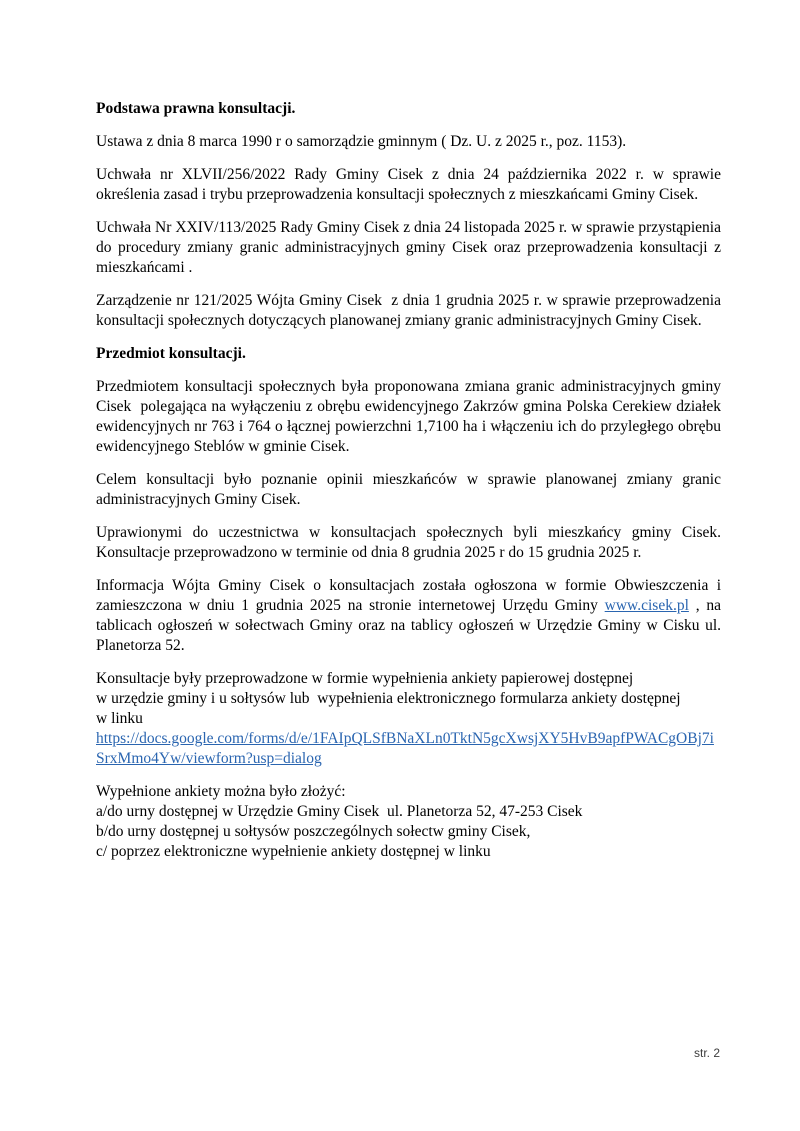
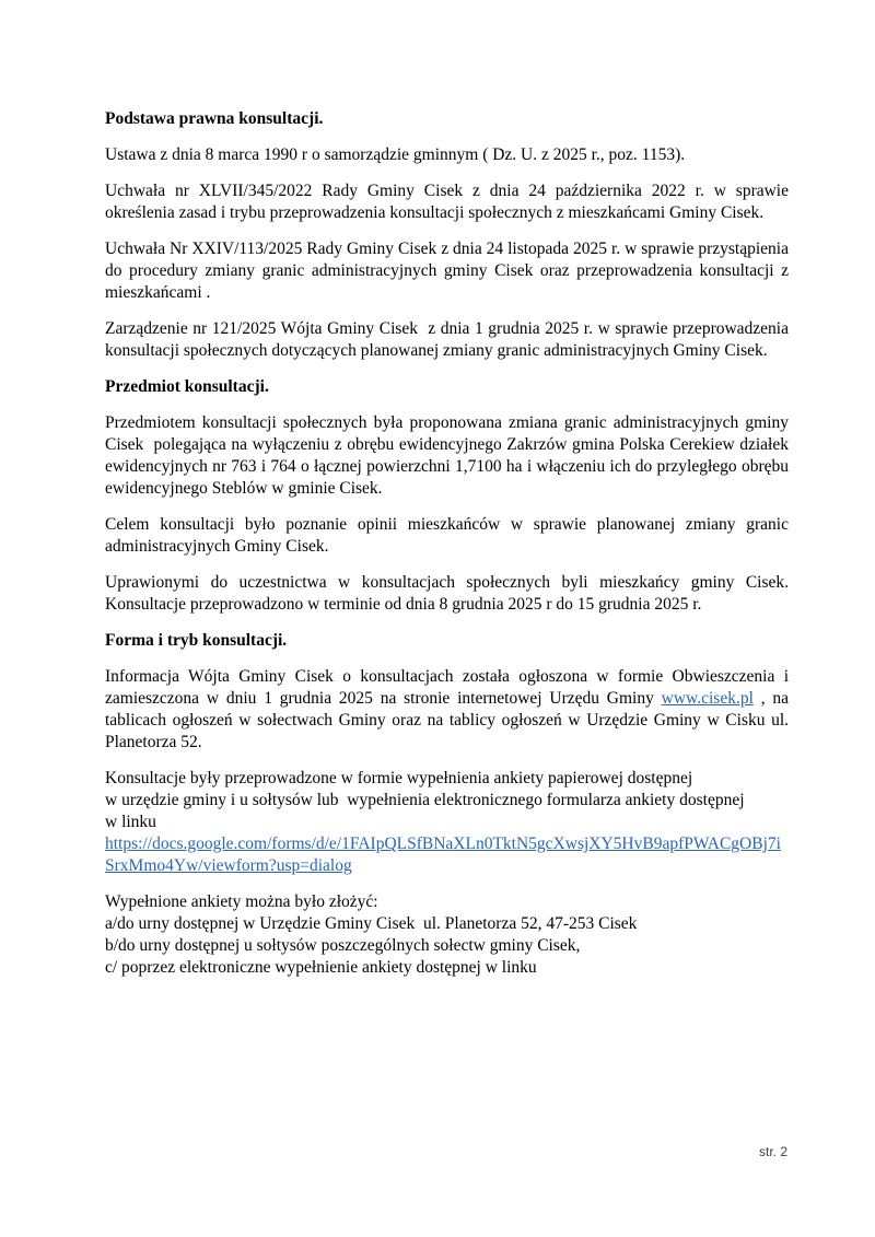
  Podstawa prawna konsultacji.
  Ustawa z dnia 8 marca 1990 r o samorządzie gminnym ( Dz. U. z 2025 r., poz. 1153).
- Uchwała nr XLVII/256/2022 Rady Gminy Cisek z dnia 24 października 2022 r. w sprawie określenia zasad i trybu przeprowadzenia konsultacji społecznych z mieszkańcami Gminy Cisek.
+ Uchwała nr XLVII/345/2022 Rady Gminy Cisek z dnia 24 października 2022 r. w sprawie określenia zasad i trybu przeprowadzenia konsultacji społecznych z mieszkańcami Gminy Cisek.
  Uchwała Nr XXIV/113/2025 Rady Gminy Cisek z dnia 24 listopada 2025 r. w sprawie przystąpienia do procedury zmiany granic administracyjnych gminy Cisek oraz przeprowadzenia konsultacji z mieszkańcami .
  Zarządzenie nr 121/2025 Wójta Gminy Cisek z dnia 1 grudnia 2025 r. w sprawie przeprowadzenia konsultacji społecznych dotyczących planowanej zmiany granic administracyjnych Gminy Cisek.
  Przedmiot konsultacji.
  Przedmiotem konsultacji społecznych była proponowana zmiana granic administracyjnych gminy Cisek polegająca na wyłączeniu z obrębu ewidencyjnego Zakrzów gmina Polska Cerekiew działek ewidencyjnych nr 763 i 764 o łącznej powierzchni 1,7100 ha i włączeniu ich do przyległego obrębu ewidencyjnego Steblów w gminie Cisek.
  Celem konsultacji było poznanie opinii mieszkańców w sprawie planowanej zmiany granic administracyjnych Gminy Cisek.
  Uprawionymi do uczestnictwa w konsultacjach społecznych byli mieszkańcy gminy Cisek. Konsultacje przeprowadzono w terminie od dnia 8 grudnia 2025 r do 15 grudnia 2025 r.
+ Forma i tryb konsultacji.
  Informacja Wójta Gminy Cisek o konsultacjach została ogłoszona w formie Obwieszczenia i zamieszczona w dniu 1 grudnia 2025 na stronie internetowej Urzędu Gminy www.cisek.pl , na tablicach ogłoszeń w sołectwach Gminy oraz na tablicy ogłoszeń w Urzędzie Gminy w Cisku ul. Planetorza 52.
  Konsultacje były przeprowadzone w formie wypełnienia ankiety papierowej dostępnej
  w urzędzie gminy i u sołtysów lub wypełnienia elektronicznego formularza ankiety dostępnej
  w linku
  https://docs.google.com/forms/d/e/1FAIpQLSfBNaXLn0TktN5gcXwsjXY5HvB9apfPWACgOBj7iSrxMmo4Yw/viewform?usp=dialog
  Wypełnione ankiety można było złożyć:
  a/do urny dostępnej w Urzędzie Gminy Cisek ul. Planetorza 52, 47-253 Cisek
  b/do urny dostępnej u sołtysów poszczególnych sołectw gminy Cisek,
  c/ poprzez elektroniczne wypełnienie ankiety dostępnej w linku
  str. 2
